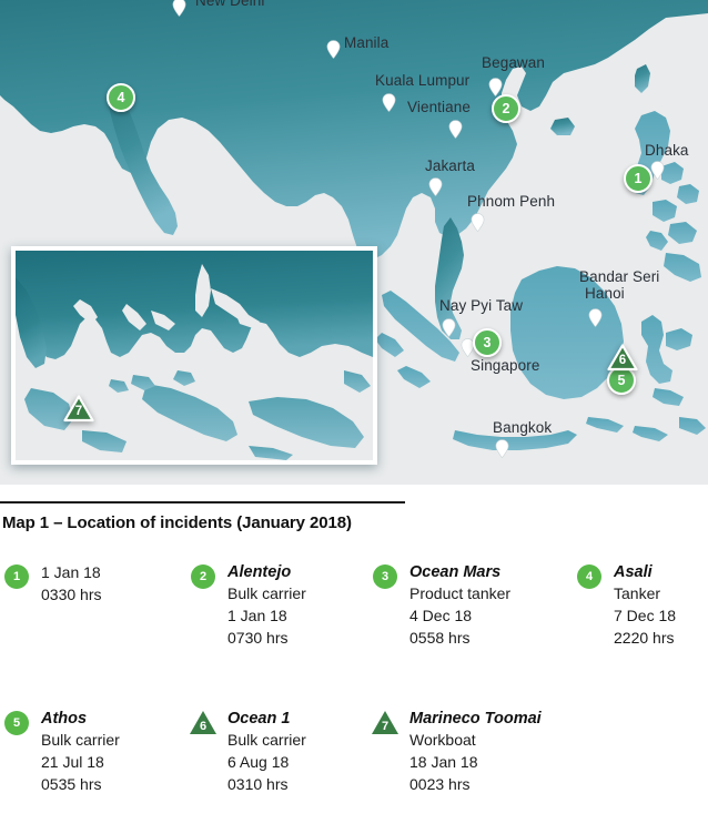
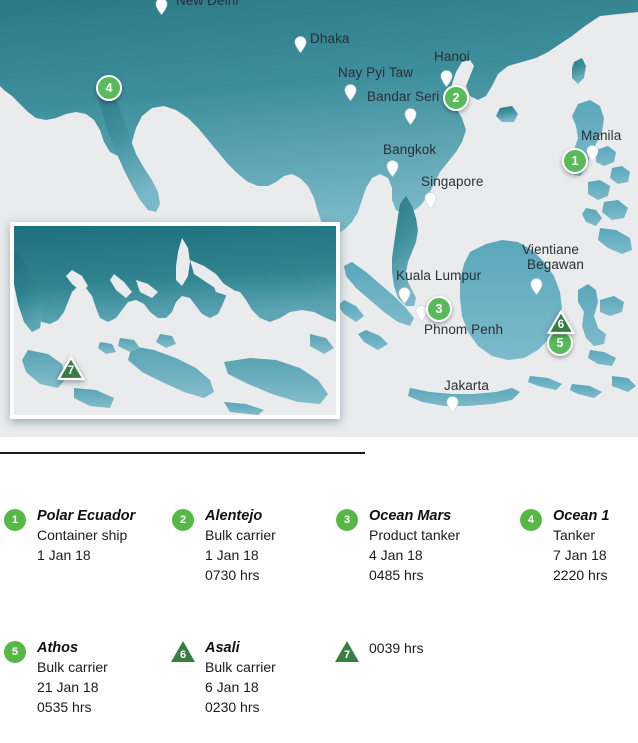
  New Delhi
- Manila
+ Dhaka
- Begawan
+ Hanoi
- Kuala Lumpur
+ Nay Pyi Taw
- Vientiane
+ Bandar Seri
- Jakarta
+ Bangkok
- Phnom Penh
+ Singapore
- Dhaka
+ Manila
- Nay Pyi Taw
+ Kuala Lumpur
- Bandar Seri
+ Vientiane
- Hanoi
+ Begawan
- Singapore
+ Phnom Penh
- Bangkok
+ Jakarta
  1
  2
  3
  4
  5
  6
  7
- Map 1 – Location of incidents (January 2018)
  1
+ Polar Ecuador
+ Container ship
  1 Jan 18
- 0330 hrs
  2
  Alentejo
  Bulk carrier
  1 Jan 18
  0730 hrs
  3
  Ocean Mars
  Product tanker
- 4 Dec 18
+ 4 Jan 18
- 0558 hrs
+ 0485 hrs
  4
- Asali
+ Ocean 1
  Tanker
- 7 Dec 18
+ 7 Jan 18
  2220 hrs
  5
  Athos
  Bulk carrier
- 21 Jul 18
+ 21 Jan 18
  0535 hrs
  6
- Ocean 1
+ Asali
  Bulk carrier
- 6 Aug 18
+ 6 Jan 18
- 0310 hrs
+ 0230 hrs
  7
- Marineco Toomai
- Workboat
- 18 Jan 18
- 0023 hrs
+ 0039 hrs
